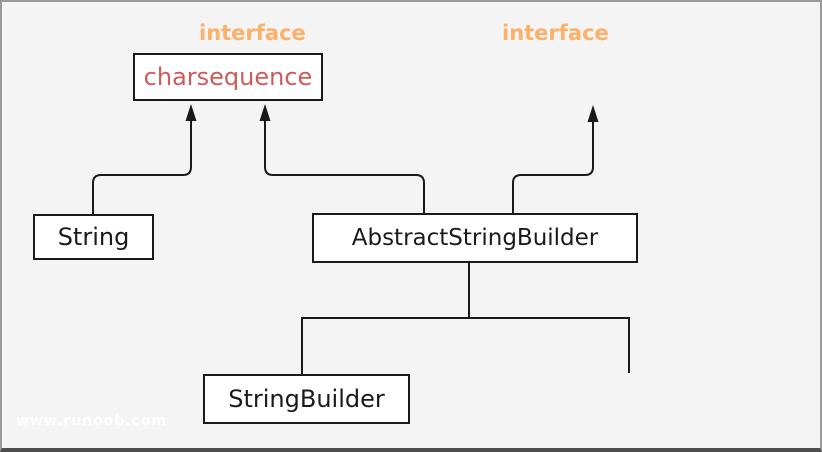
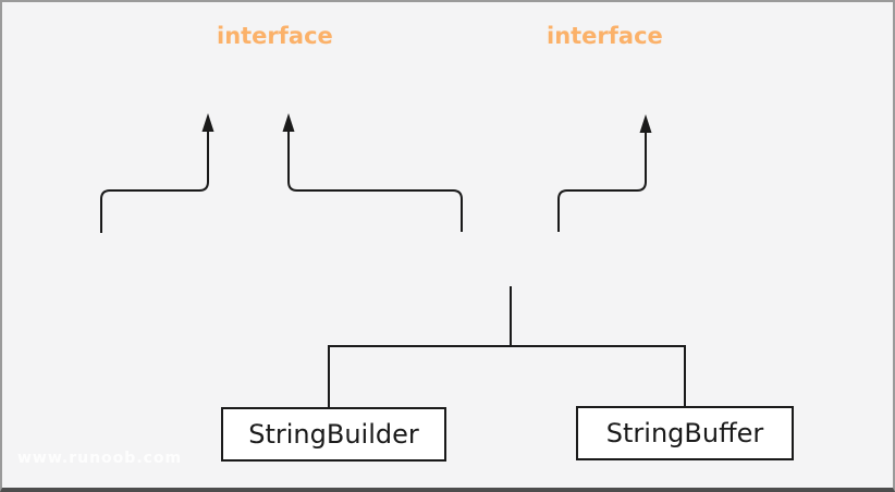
  interface
  interface
- charsequence
- String
- AbstractStringBuilder
  StringBuilder
+ StringBuffer
